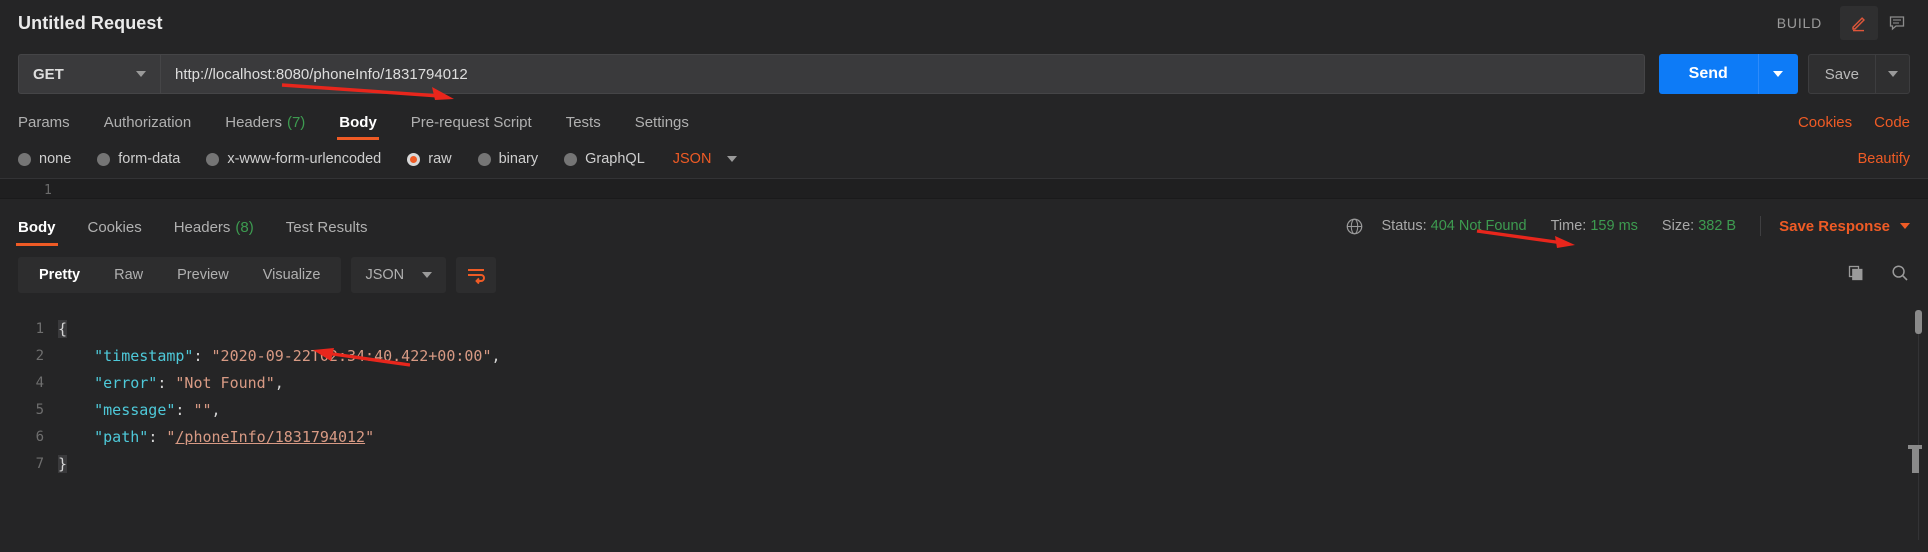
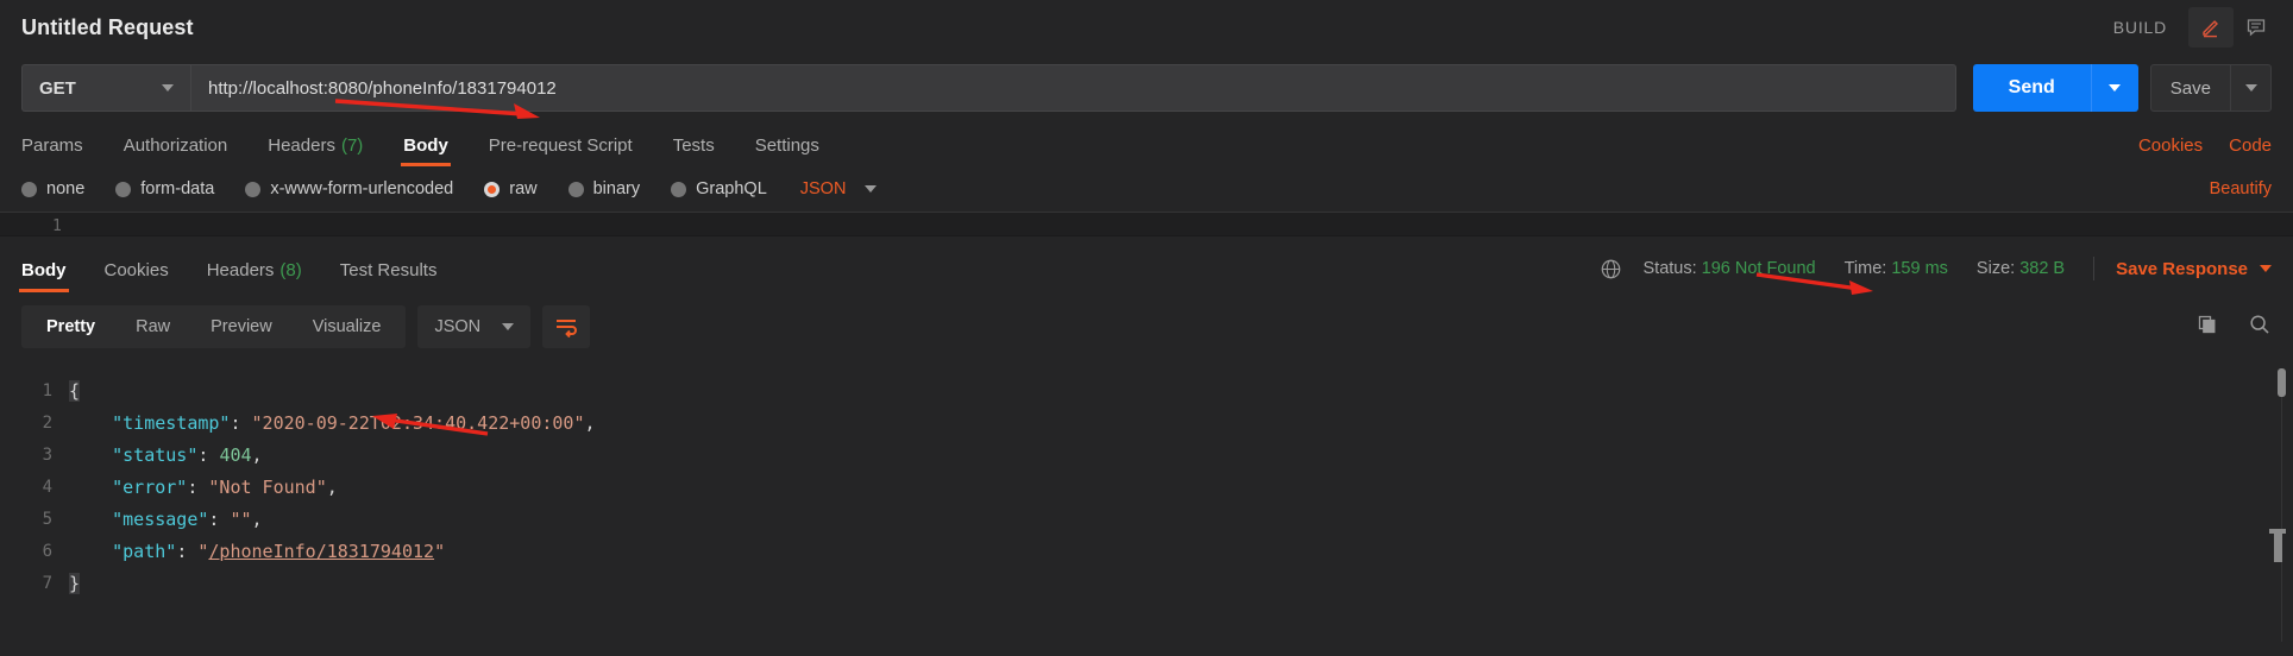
  Untitled Request
  BUILD
  GET
  http://localhost:8080/phoneInfo/1831794012
  Send
  Save
  Params
  Authorization
  Headers (7)
  Body
  Pre-request Script
  Tests
  Settings
  Cookies
  Code
  none
  form-data
  x-www-form-urlencoded
  raw
  binary
  GraphQL
  JSON
  Beautify
  1
  Body
  Cookies
  Headers (8)
  Test Results
- Status: 404 Not Found
+ Status: 196 Not Found
  Time: 159 ms
  Size: 382 B
  Save Response
  Pretty
  Raw
  Preview
  Visualize
  JSON
  1
  {
  2
  "timestamp": "2020-09-22T24:40.422+00:00",
+ 3
+ "status": 404,
  4
  "error": "Not Found",
  5
  "message": "",
  6
  "path": "/phoneInfo/1831794012"
  7
  }
